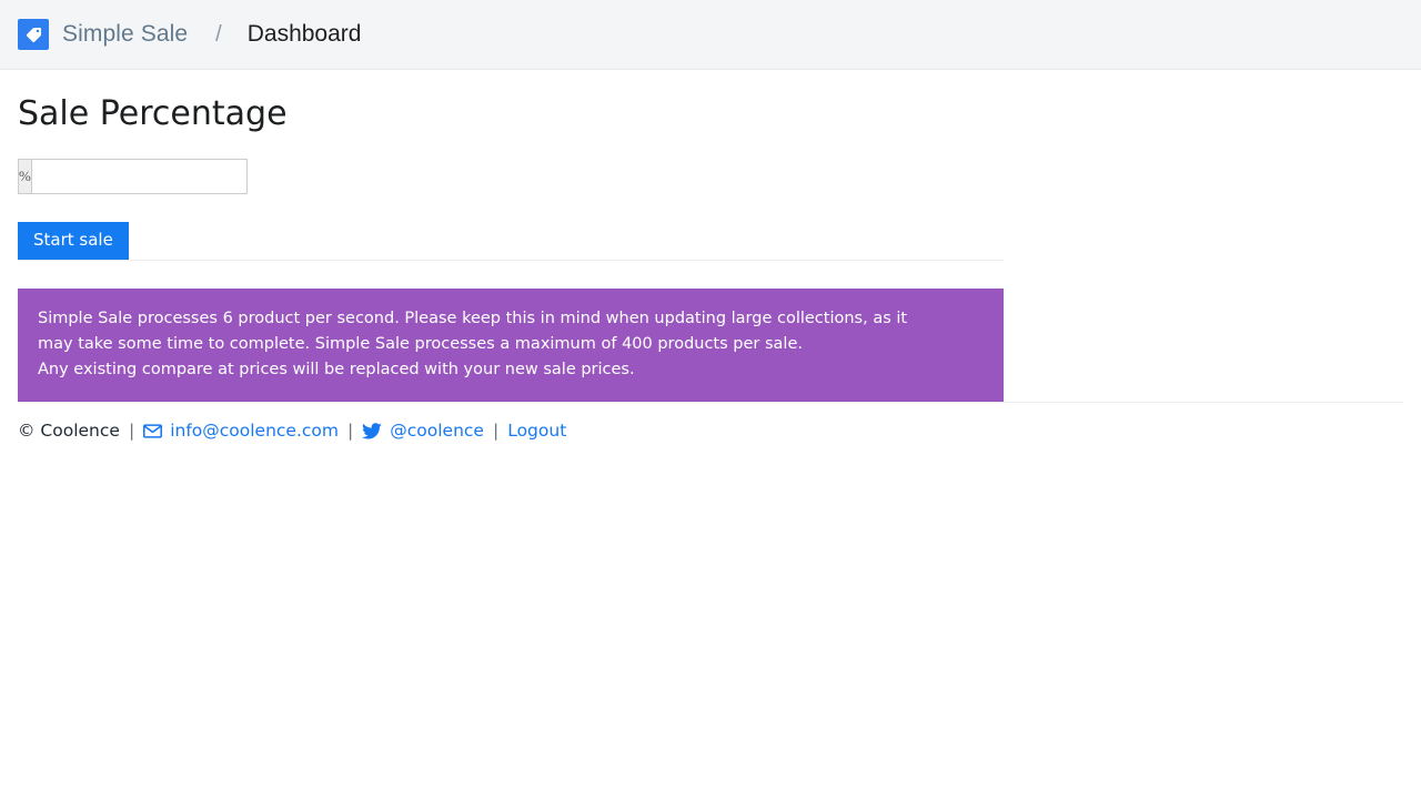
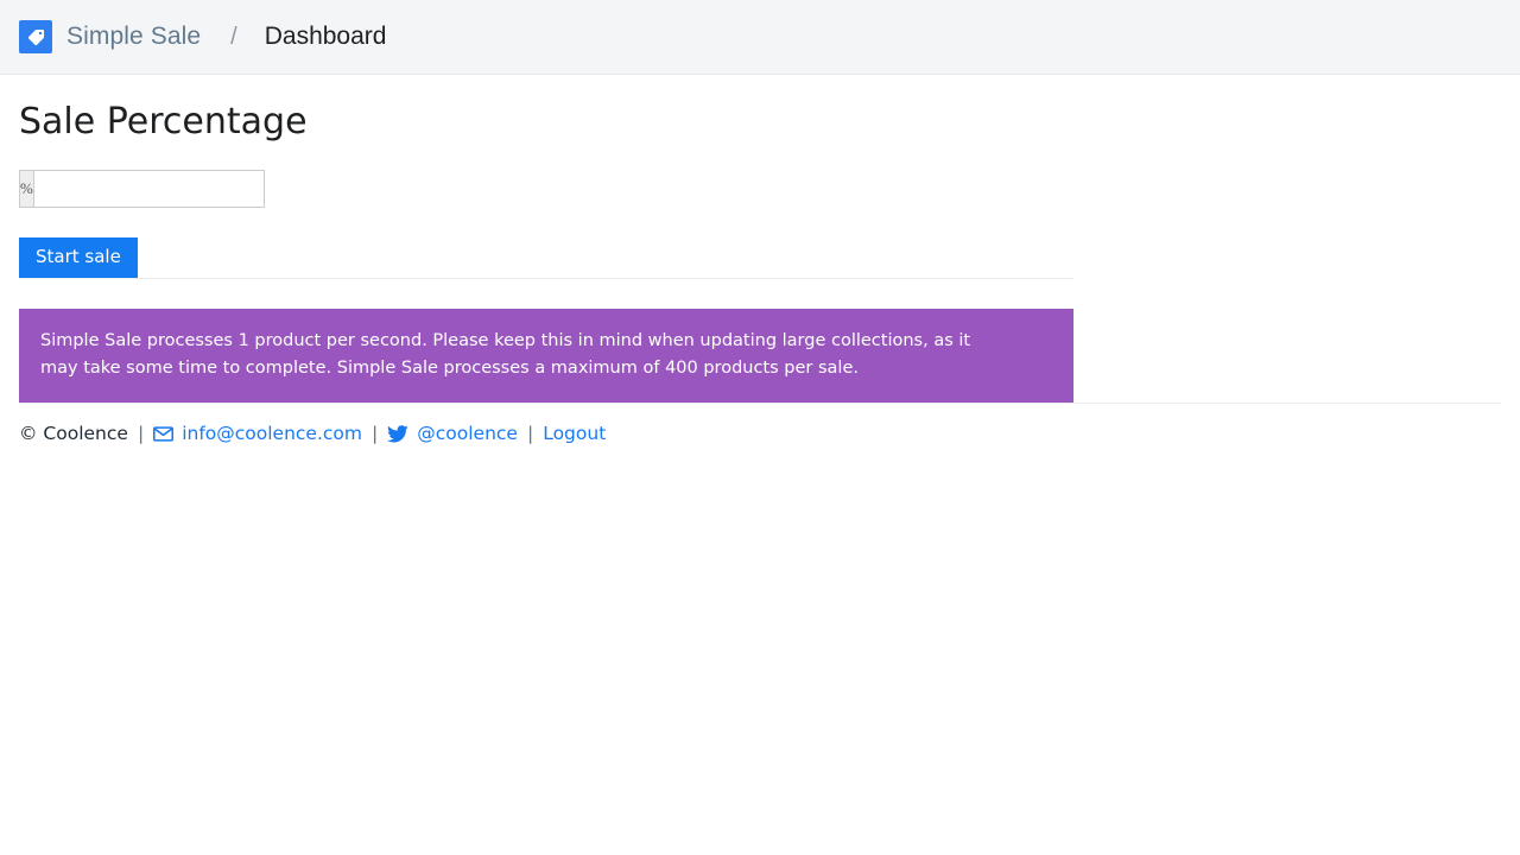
  Simple Sale
  /
  Dashboard
  Sale Percentage
  %
  Start sale
- Simple Sale processes 6 product per second. Please keep this in mind when updating large collections, as it
+ Simple Sale processes 1 product per second. Please keep this in mind when updating large collections, as it
  may take some time to complete. Simple Sale processes a maximum of 400 products per sale.
- Any existing compare at prices will be replaced with your new sale prices.
  © Coolence
  |
  info@coolence.com
  |
  @coolence
  |
  Logout
